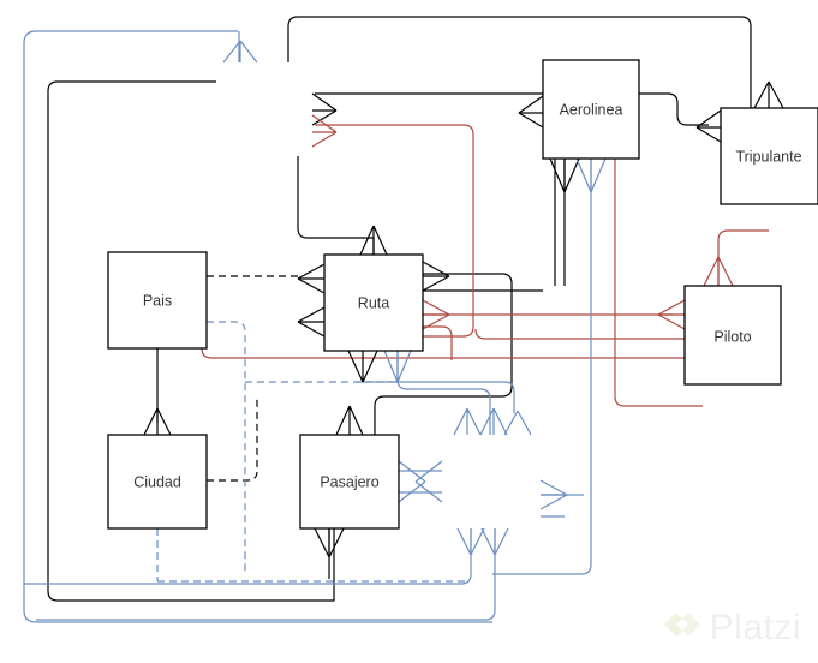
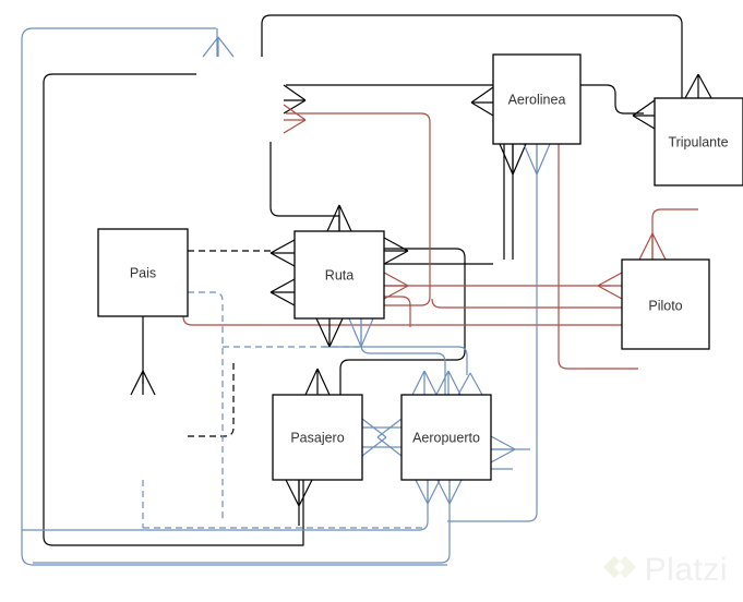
  Aerolinea
  Tripulante
  Pais
  Ruta
  Piloto
- Ciudad
  Pasajero
+ Aeropuerto
